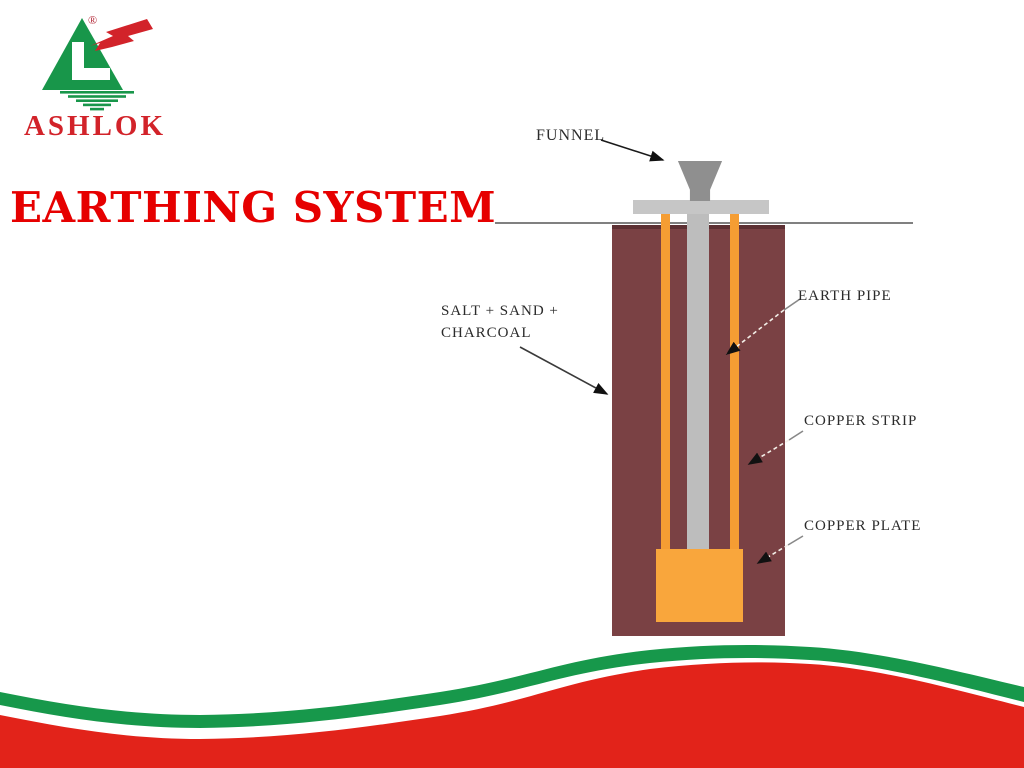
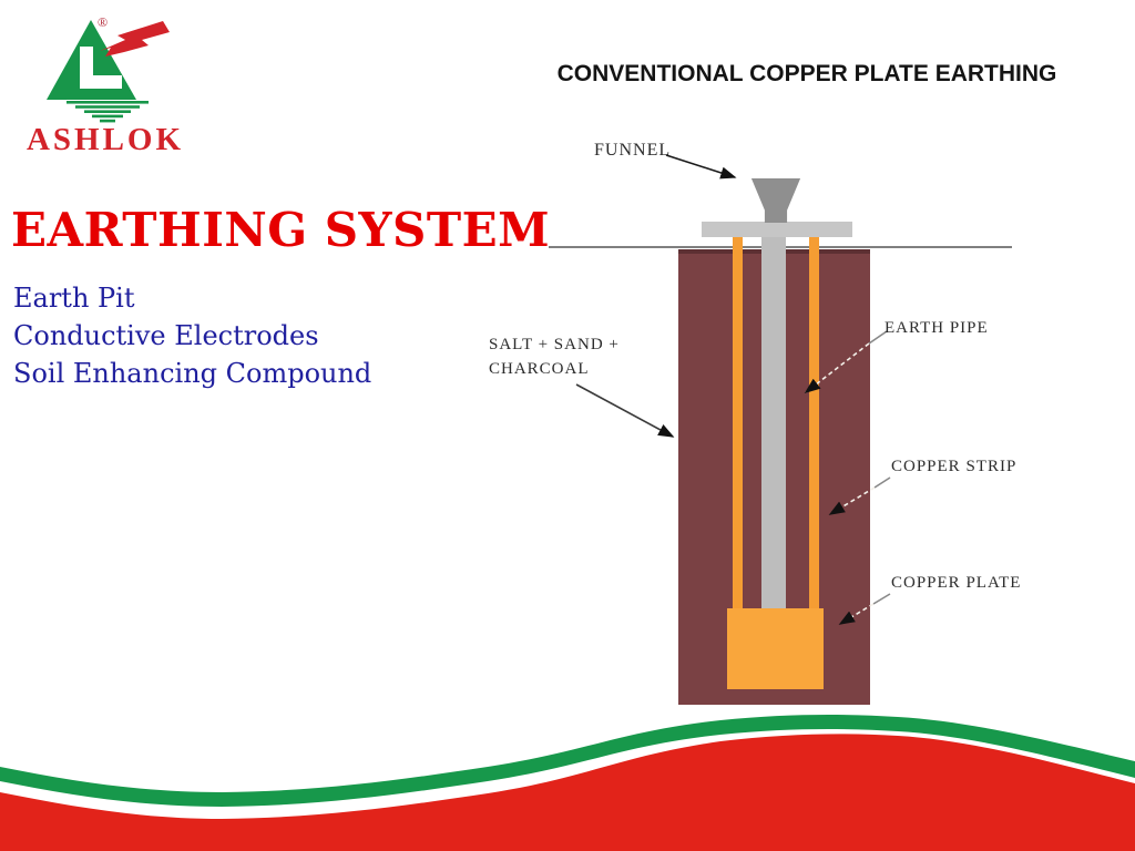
  ®
  ASHLOK
  EARTHING SYSTEM
+ Earth Pit
+ Conductive Electrodes
+ Soil Enhancing Compound
+ CONVENTIONAL COPPER PLATE EARTHING
  FUNNEL
  SALT + SAND +
  CHARCOAL
  EARTH PIPE
  COPPER STRIP
  COPPER PLATE
